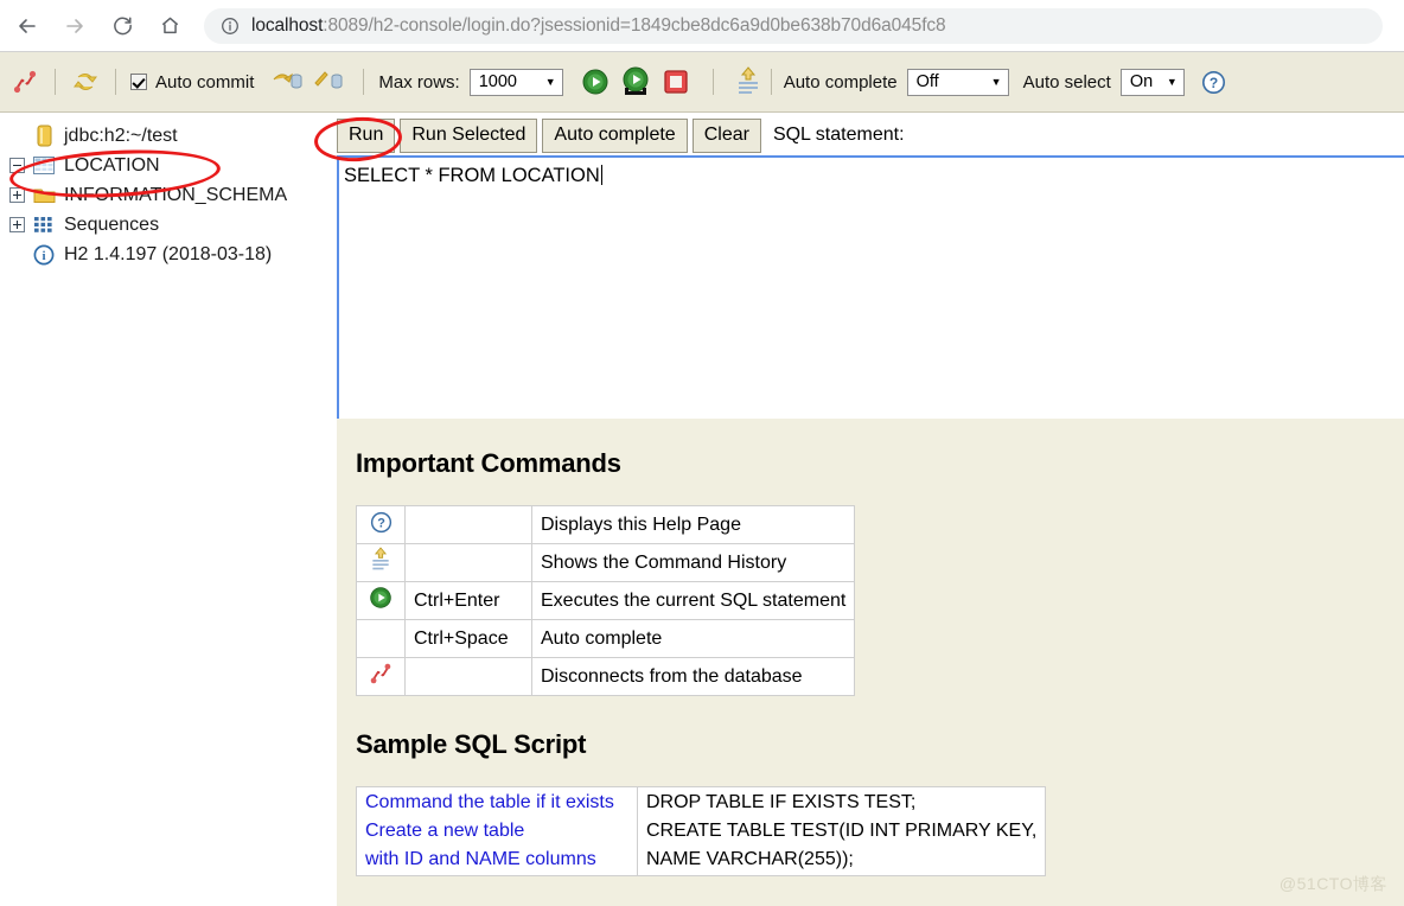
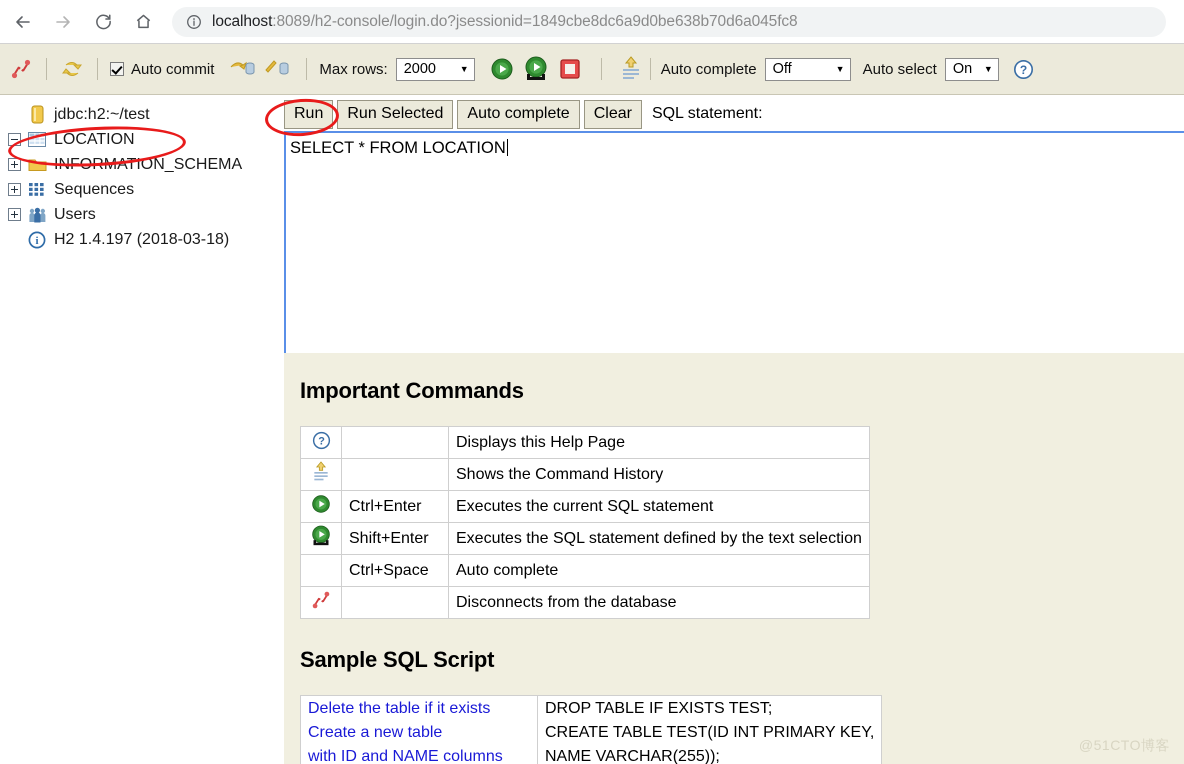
  localhost:8089/h2-console/login.do?jsessionid=1849cbe8dc6a9d0be638b70d6a045fc8
  Auto commit
  Max rows:
- 1000
+ 2000
  ▼
  Auto complete
  Off
  ▼
  Auto select
  On
  ▼
  ?
  jdbc:h2:~/test
  LOCATION
  INFORMATION_SCHEMA
  Sequences
+ Users
  i
  H2 1.4.197 (2018-03-18)
  Run
  Run Selected
  Auto complete
  Clear
  SQL statement:
  SELECT * FROM LOCATION
  Important Commands
  ?		Displays this Help Page
  		Shows the Command History
  	Ctrl+Enter	Executes the current SQL statement
+ 	Shift+Enter	Executes the SQL statement defined by the text selection
  	Ctrl+Space	Auto complete
  		Disconnects from the database
  Sample SQL Script
- Command the table if it exists Create a new table with ID and NAME columns	DROP TABLE IF EXISTS TEST; CREATE TABLE TEST(ID INT PRIMARY KEY, NAME VARCHAR(255));
+ Delete the table if it exists Create a new table with ID and NAME columns	DROP TABLE IF EXISTS TEST; CREATE TABLE TEST(ID INT PRIMARY KEY, NAME VARCHAR(255));
  @51CTO博客
